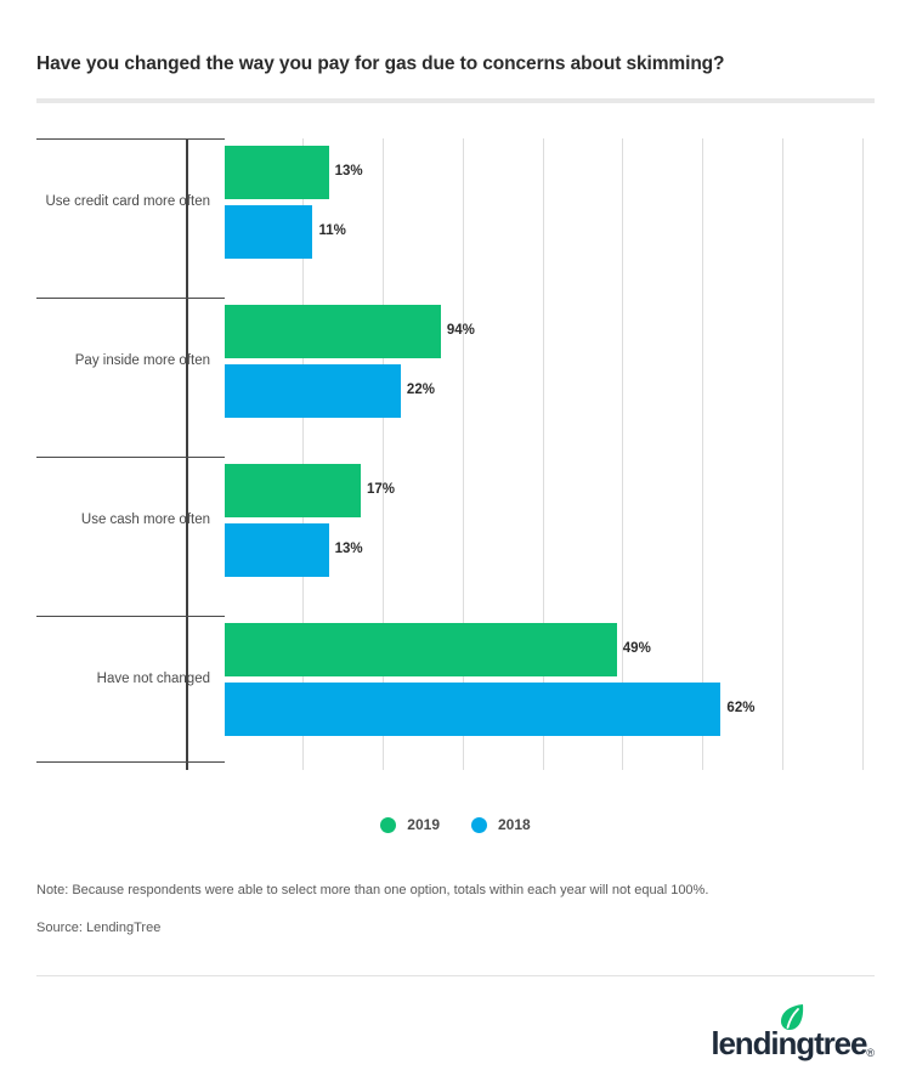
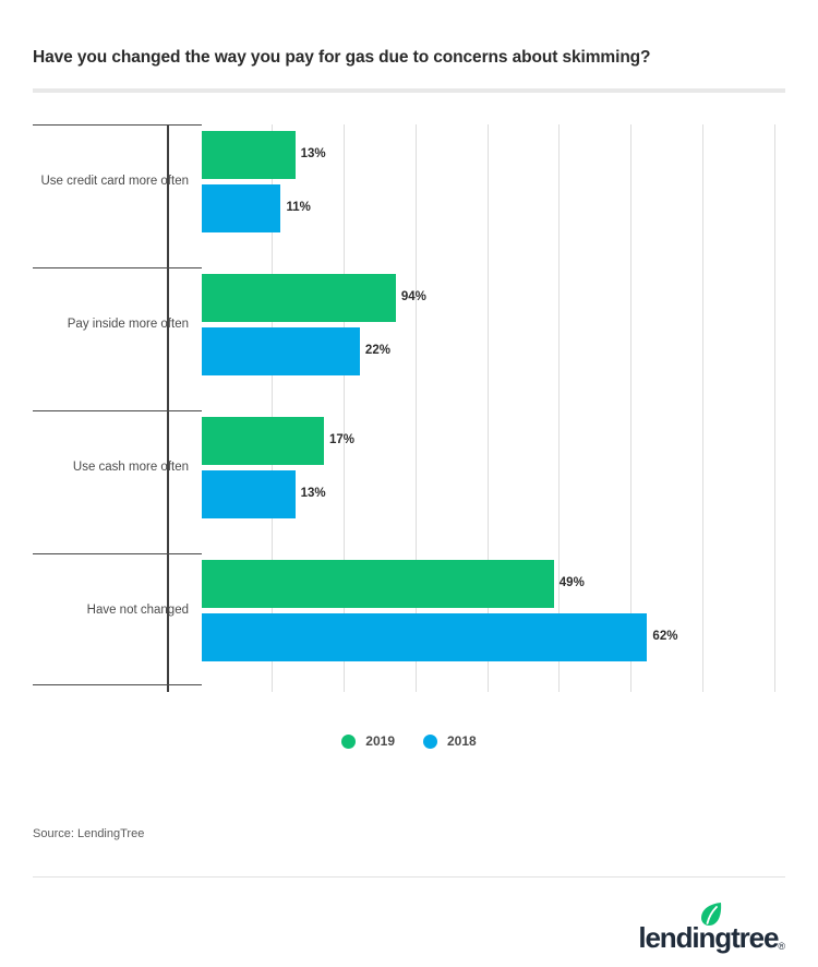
  Have you changed the way you pay for gas due to concerns about skimming?
  Use credit card more often
  13%
  11%
  Pay inside more often
  94%
  22%
  Use cash more often
  17%
  13%
  Have not changed
  49%
  62%
  2019
  2018
- Note: Because respondents were able to select more than one option, totals within each year will not equal 100%.
  Source: LendingTree
  lendingtree
  ®
